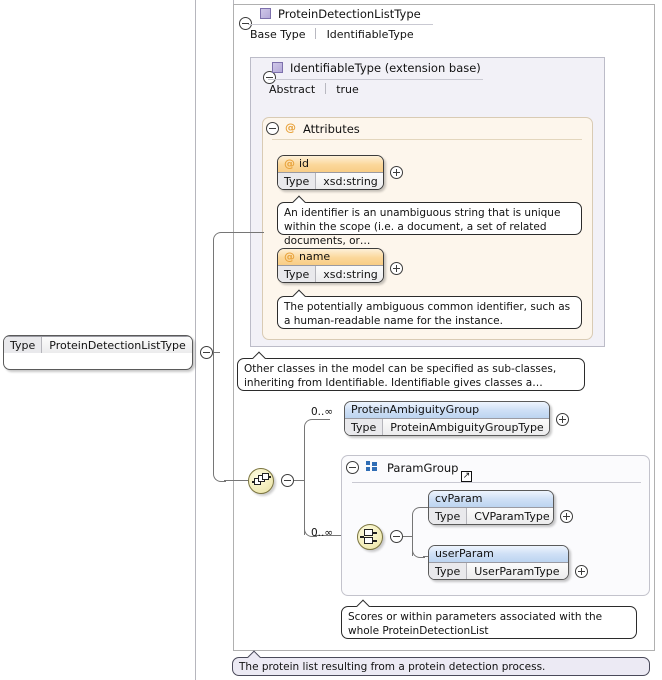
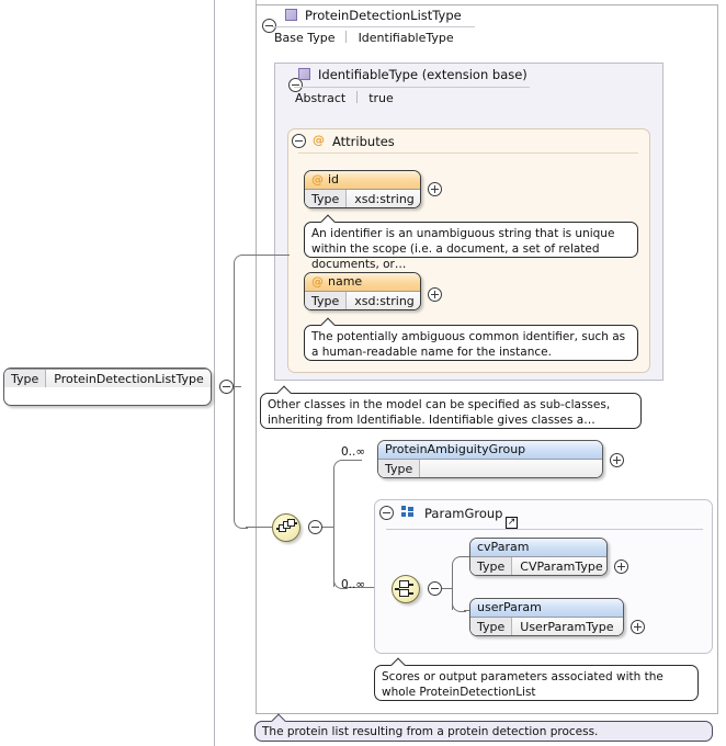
  ProteinDetectionListType
  Base Type IdentifiableType
  IdentifiableType (extension base)
  Abstract true
  @
  Attributes
  @
  id
  Type
  xsd:string
  An identifier is an unambiguous string that is unique within the scope (i.e. a document, a set of related documents, or…
  @
  name
  Type
  xsd:string
  The potentially ambiguous common identifier, such as a human-readable name for the instance.
  Other classes in the model can be specified as sub-classes, inheriting from Identifiable. Identifiable gives classes a…
  Type
  ProteinDetectionListType
  0..∞
  ProteinAmbiguityGroup
  Type
- ProteinAmbiguityGroupType
  ParamGroup
  ↗
  0..∞
  cvParam
  Type
  CVParamType
  userParam
  Type
  UserParamType
- Scores or within parameters associated with the whole ProteinDetectionList
+ Scores or output parameters associated with the whole ProteinDetectionList
  The protein list resulting from a protein detection process.
